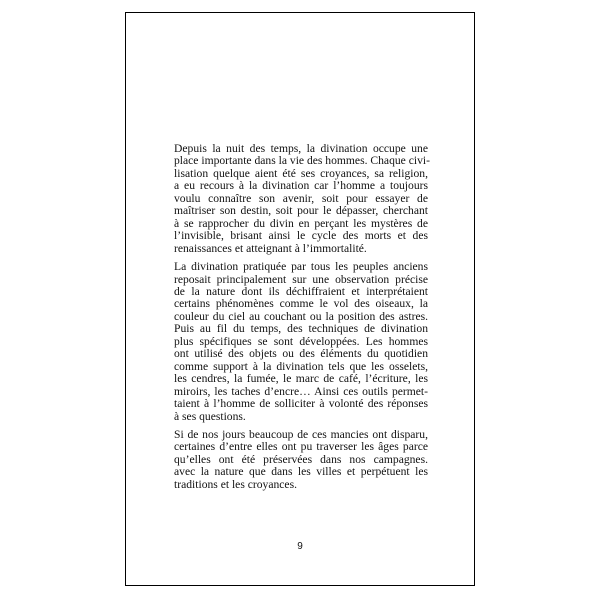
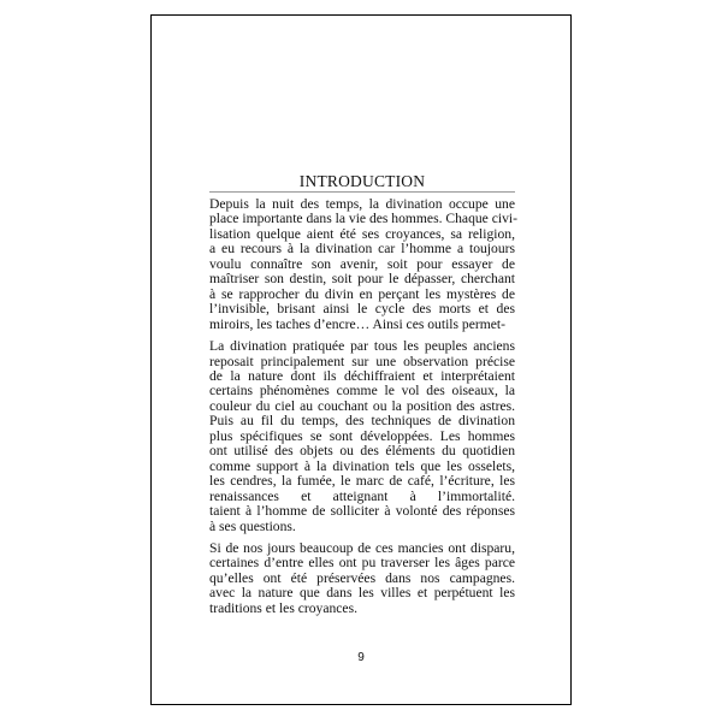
+ INTRODUCTION
  Depuis la nuit des temps, la divination occupe une
  place importante dans la vie des hommes. Chaque civi-
  lisation quelque aient été ses croyances, sa religion,
  a eu recours à la divination car l’homme a toujours
  voulu connaître son avenir, soit pour essayer de
  maîtriser son destin, soit pour le dépasser, cherchant
  à se rapprocher du divin en perçant les mystères de
  l’invisible, brisant ainsi le cycle des morts et des
- renaissances et atteignant à l’immortalité.
+ miroirs, les taches d’encre… Ainsi ces outils permet-
  La divination pratiquée par tous les peuples anciens
  reposait principalement sur une observation précise
  de la nature dont ils déchiffraient et interprétaient
  certains phénomènes comme le vol des oiseaux, la
  couleur du ciel au couchant ou la position des astres.
  Puis au fil du temps, des techniques de divination
  plus spécifiques se sont développées. Les hommes
  ont utilisé des objets ou des éléments du quotidien
  comme support à la divination tels que les osselets,
  les cendres, la fumée, le marc de café, l’écriture, les
- miroirs, les taches d’encre… Ainsi ces outils permet-
+ renaissances et atteignant à l’immortalité.
  taient à l’homme de solliciter à volonté des réponses
  à ses questions.
  Si de nos jours beaucoup de ces mancies ont disparu,
  certaines d’entre elles ont pu traverser les âges parce
  qu’elles ont été préservées dans nos campagnes.
  avec la nature que dans les villes et perpétuent les
  traditions et les croyances.
  9
